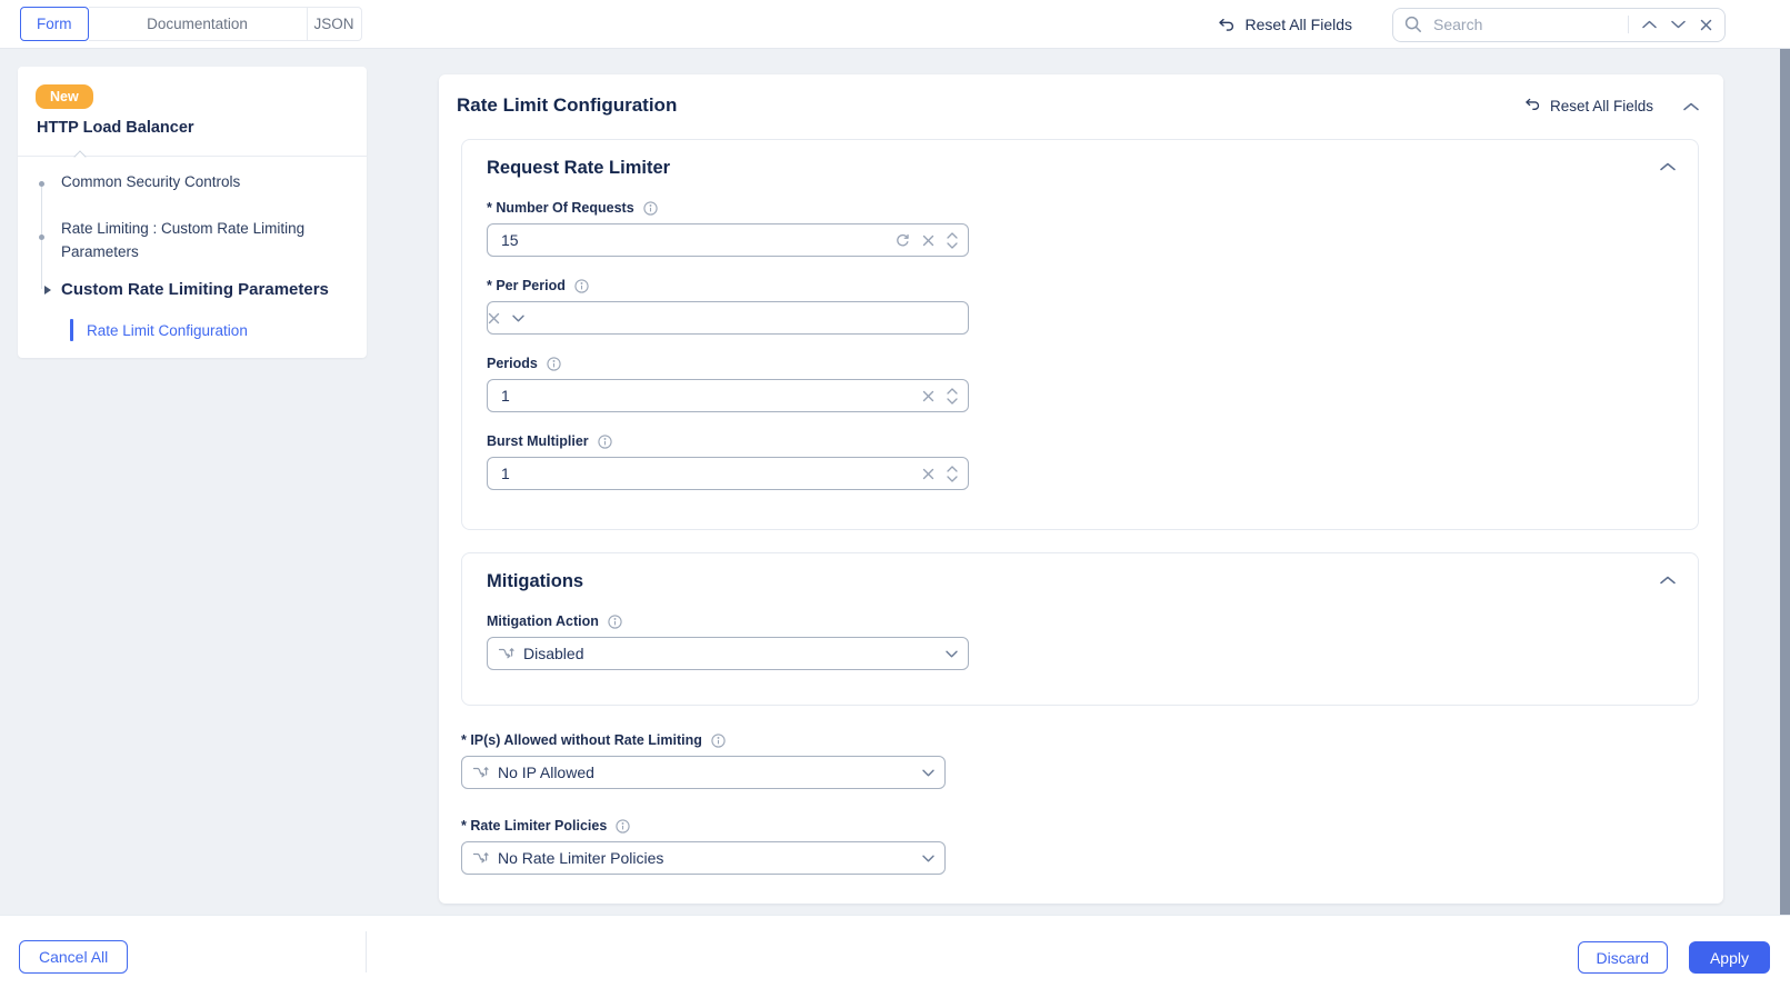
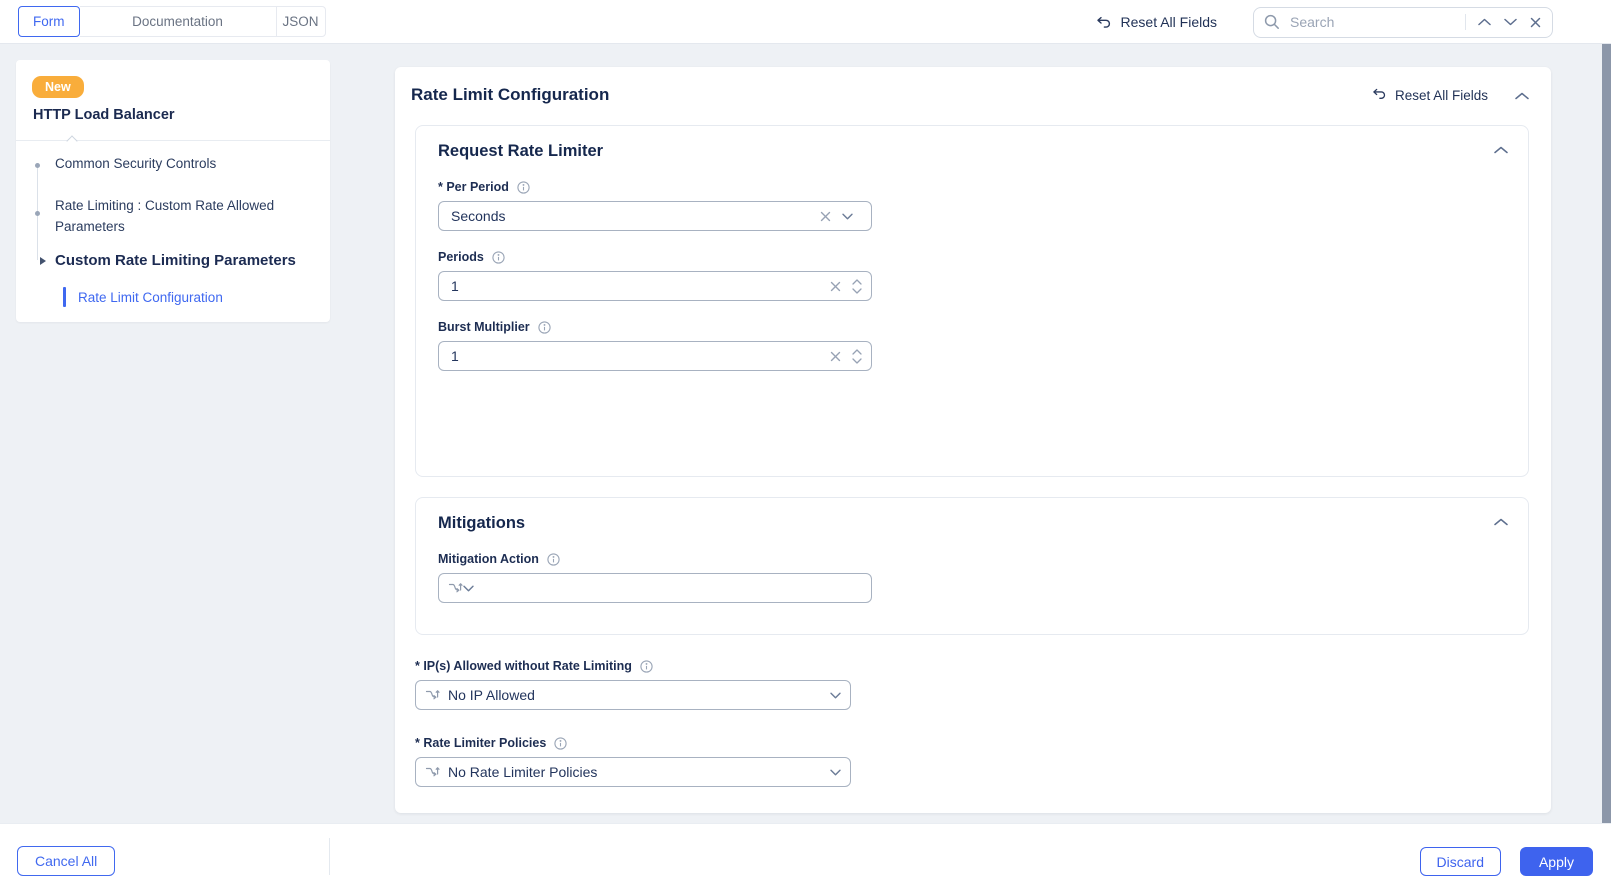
  Form
  Documentation
  JSON
  Reset All Fields
  Search
  New
  HTTP Load Balancer
  Common Security Controls
- Rate Limiting : Custom Rate Limiting Parameters
+ Rate Limiting : Custom Rate Allowed Parameters
  Custom Rate Limiting Parameters
  Rate Limit Configuration
  Rate Limit Configuration
  Reset All Fields
  Request Rate Limiter
- * Number Of Requests
- 15
  * Per Period
+ Seconds
  Periods
  1
  Burst Multiplier
  1
  Mitigations
  Mitigation Action
- Disabled
  * IP(s) Allowed without Rate Limiting
  No IP Allowed
  * Rate Limiter Policies
  No Rate Limiter Policies
  Cancel All
  Discard
  Apply
